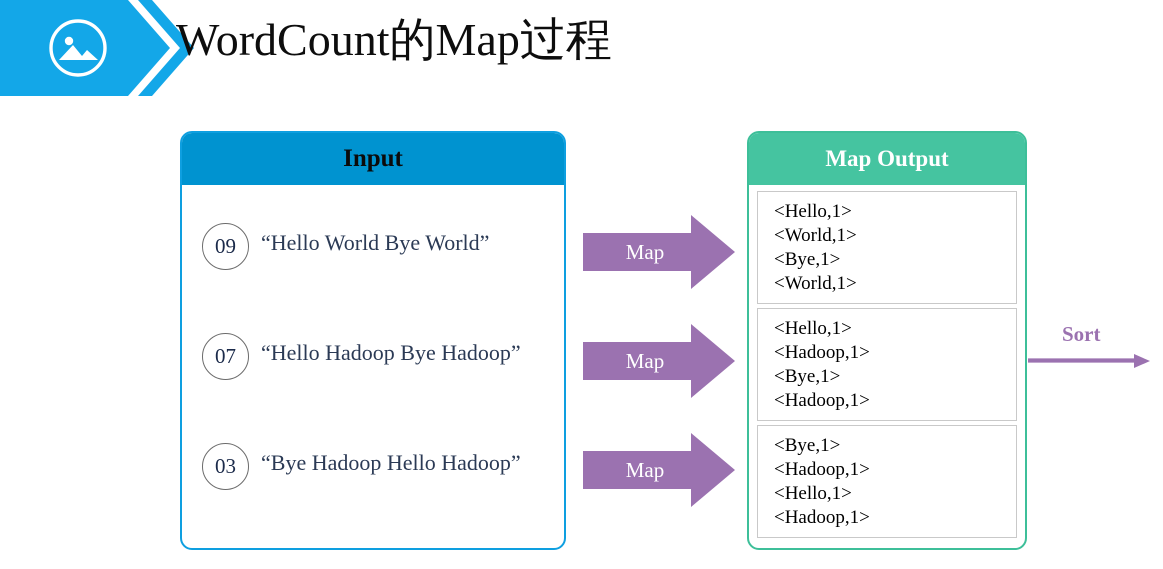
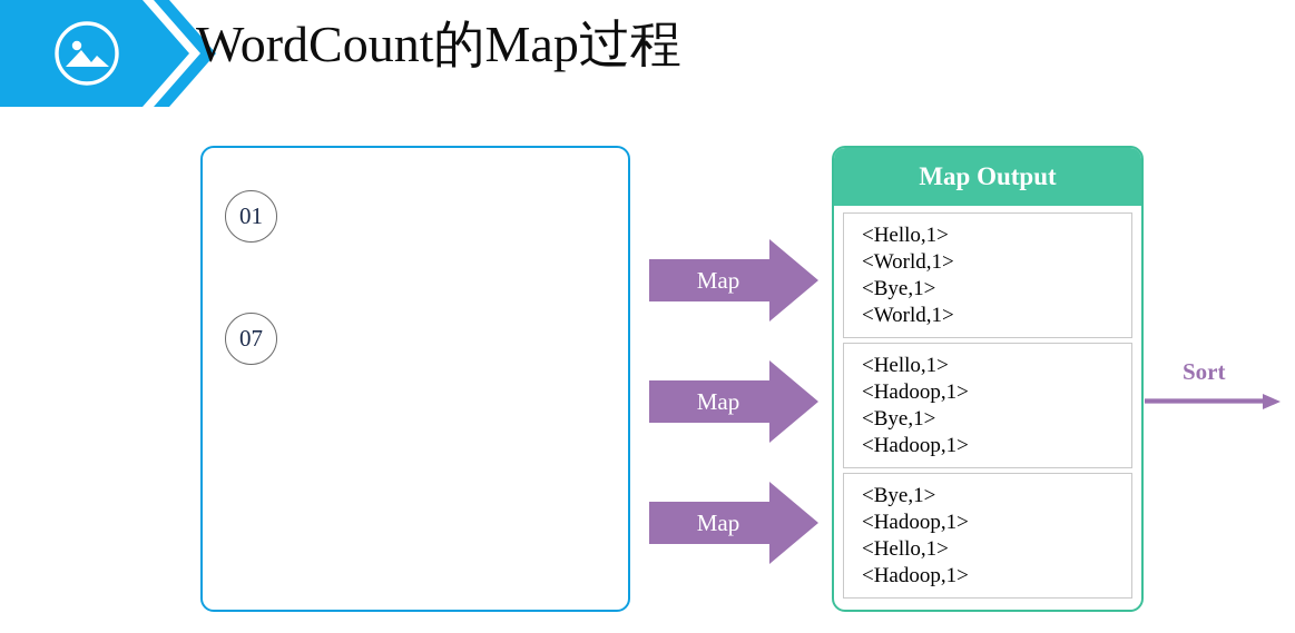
  WordCount的Map过程
- Input
- 09
+ 01
- “Hello World Bye World”
  07
- “Hello Hadoop Bye Hadoop”
- 03
- “Bye Hadoop Hello Hadoop”
  Map
  Map
  Map
  Map Output
  <Hello,1>
  <World,1>
  <Bye,1>
  <World,1>
  <Hello,1>
  <Hadoop,1>
  <Bye,1>
  <Hadoop,1>
  <Bye,1>
  <Hadoop,1>
  <Hello,1>
  <Hadoop,1>
  Sort
